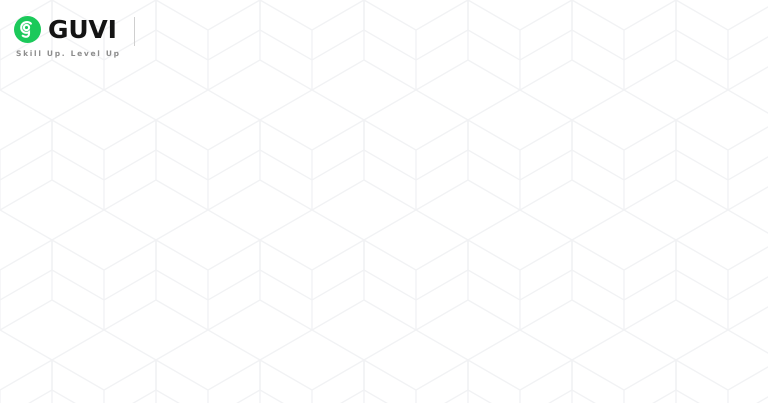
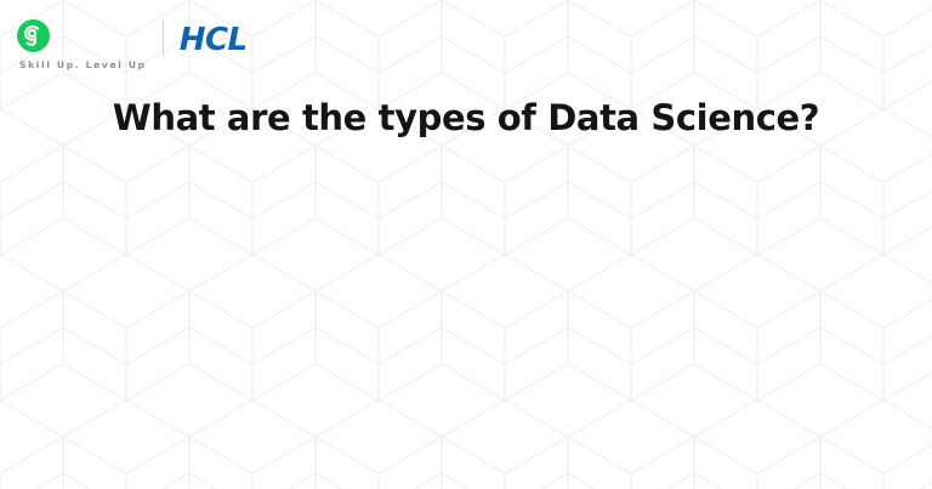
- GUVI
  Skill Up. Level Up
+ HCL
+ What are the types of Data Science?
